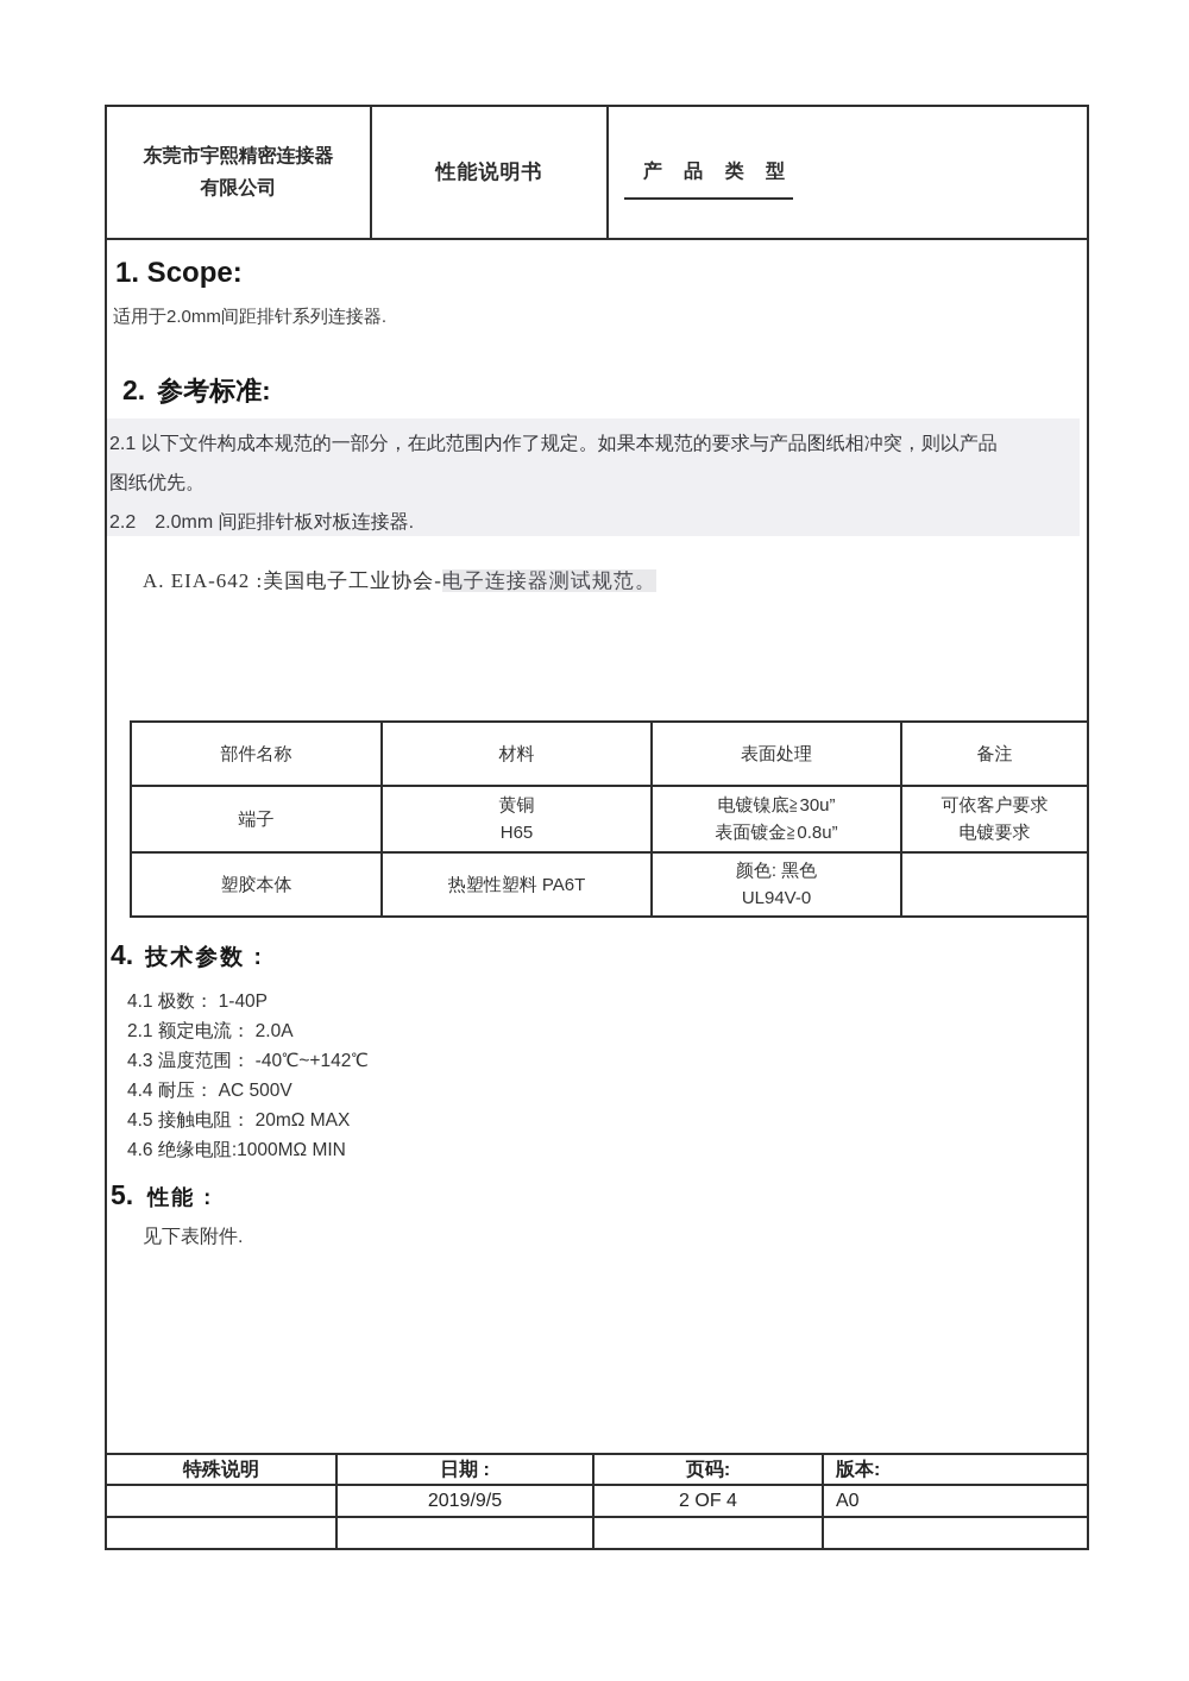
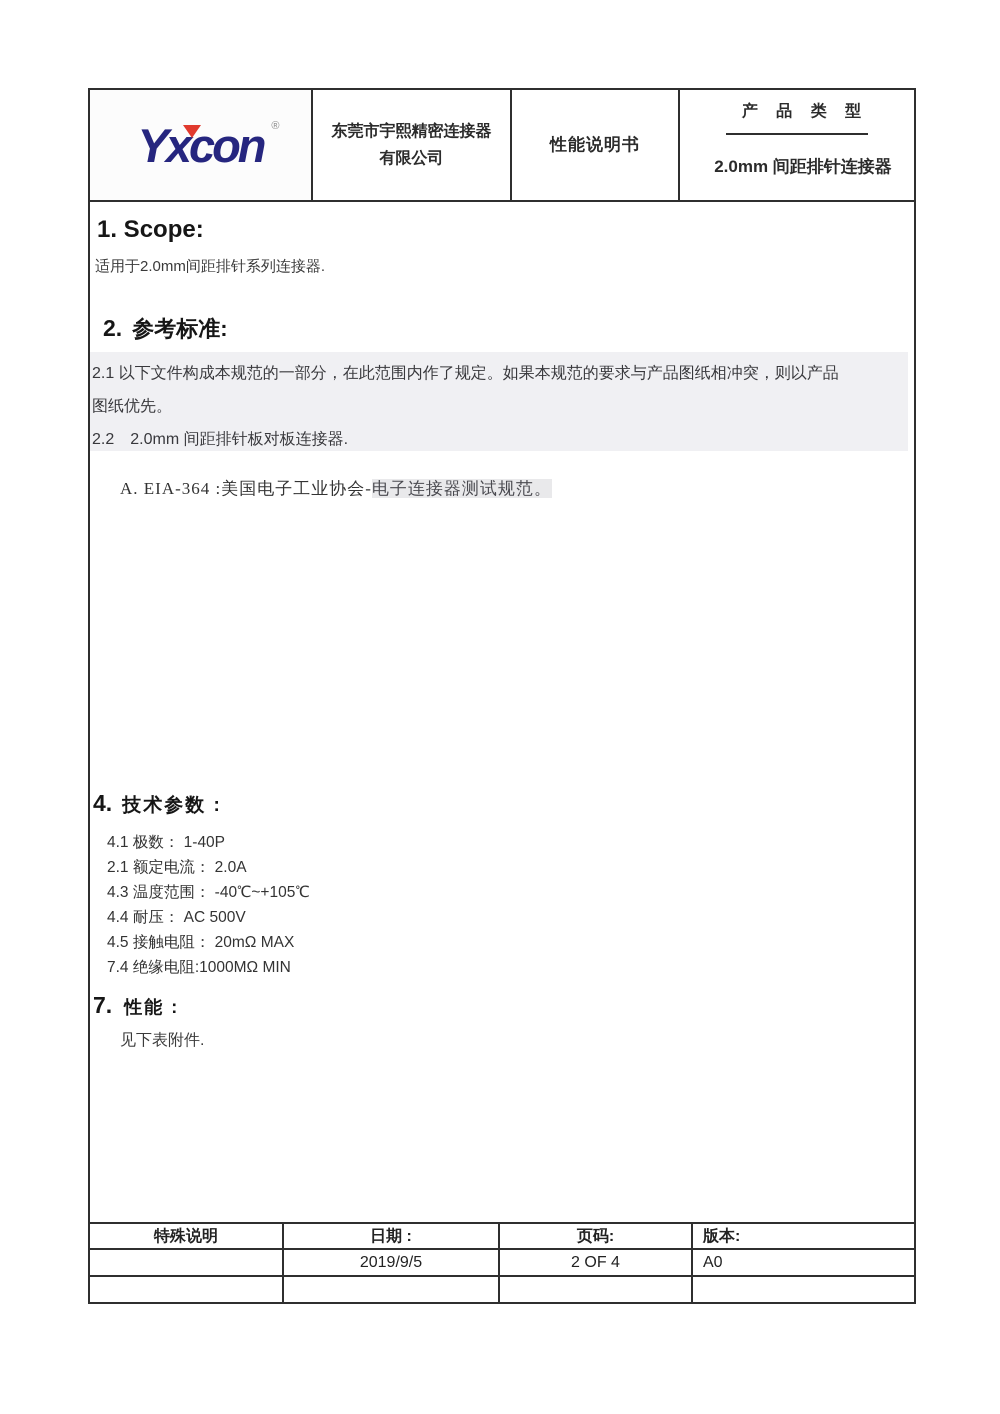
+ Yxcon
+ ®
  东莞市宇熙精密连接器有限公司
  性能说明书
  产 品 类 型
+ 2.0mm 间距排针连接器
  1. Scope:
  适用于2.0mm间距排针系列连接器.
  2. 参考标准:
  2.1 以下文件构成本规范的一部分，在此范围内作了规定。如果本规范的要求与产品图纸相冲突，则以产品
  图纸优先。
  2.2
  2.0mm 间距排针板对板连接器.
- A. EIA-642 :美国电子工业协会-电子连接器测试规范。
+ A. EIA-364 :美国电子工业协会-电子连接器测试规范。
- 部件名称	材料	表面处理	备注
- 端子	黄铜H65	电镀镍底≧30u”表面镀金≧0.8u”	可依客户要求电镀要求
- 塑胶本体	热塑性塑料 PA6T	颜色: 黑色UL94V-0
  4. 技术参数 :
  4.1 极数： 1-40P
  2.1 额定电流： 2.0A
- 4.3 温度范围： -40℃~+142℃
+ 4.3 温度范围： -40℃~+105℃
  4.4 耐压： AC 500V
  4.5 接触电阻： 20mΩ MAX
- 4.6 绝缘电阻:1000MΩ MIN
+ 7.4 绝缘电阻:1000MΩ MIN
- 5. 性能 :
+ 7. 性能 :
  见下表附件.
  特殊说明
  日期 :
  页码:
  版本:
  2019/9/5
  2 OF 4
  A0
